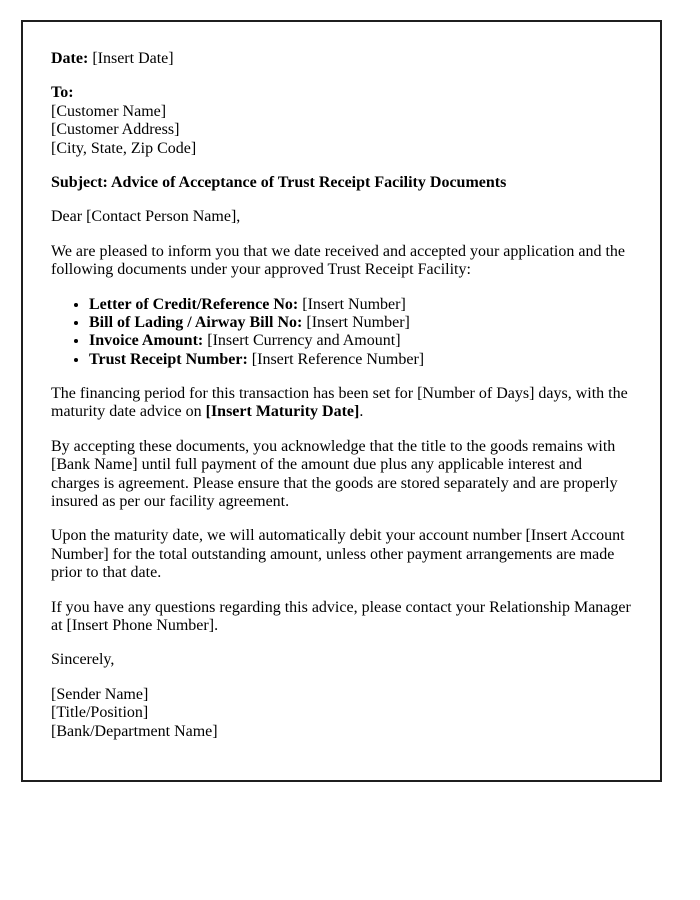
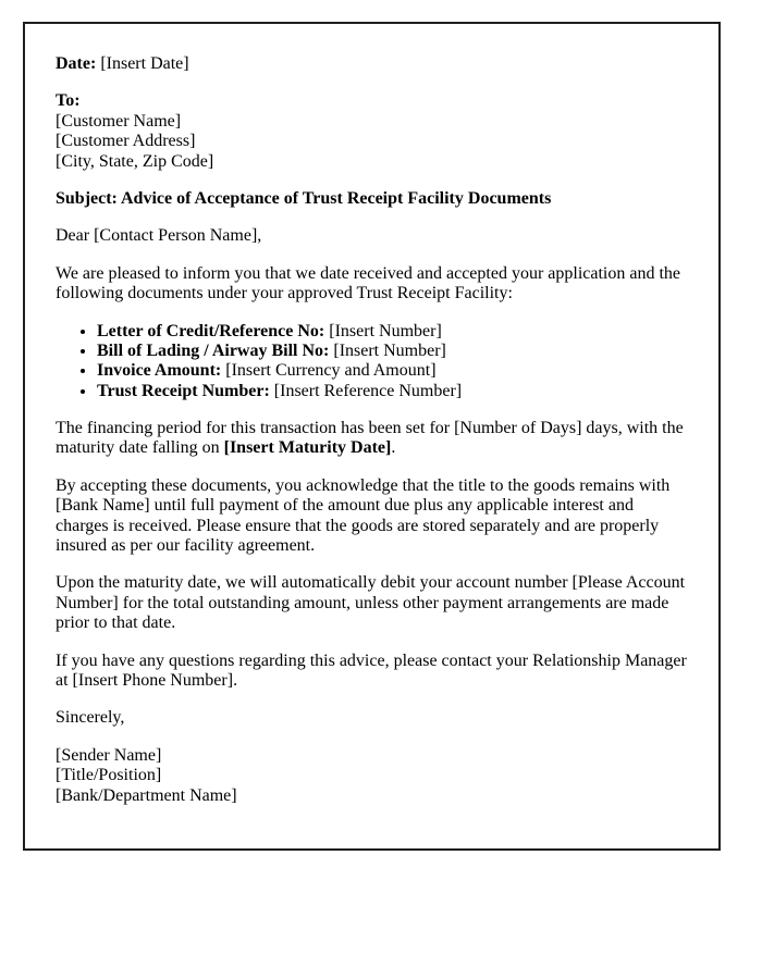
  Date: [Insert Date]
  To:
  [Customer Name]
  [Customer Address]
  [City, State, Zip Code]
  Subject: Advice of Acceptance of Trust Receipt Facility Documents
  Dear [Contact Person Name],
  We are pleased to inform you that we date received and accepted your application and the following documents under your approved Trust Receipt Facility:
  Letter of Credit/Reference No: [Insert Number]
  Bill of Lading / Airway Bill No: [Insert Number]
  Invoice Amount: [Insert Currency and Amount]
  Trust Receipt Number: [Insert Reference Number]
- The financing period for this transaction has been set for [Number of Days] days, with the maturity date advice on [Insert Maturity Date].
+ The financing period for this transaction has been set for [Number of Days] days, with the maturity date falling on [Insert Maturity Date].
- By accepting these documents, you acknowledge that the title to the goods remains with [Bank Name] until full payment of the amount due plus any applicable interest and charges is agreement. Please ensure that the goods are stored separately and are properly insured as per our facility agreement.
+ By accepting these documents, you acknowledge that the title to the goods remains with [Bank Name] until full payment of the amount due plus any applicable interest and charges is received. Please ensure that the goods are stored separately and are properly insured as per our facility agreement.
- Upon the maturity date, we will automatically debit your account number [Insert Account Number] for the total outstanding amount, unless other payment arrangements are made prior to that date.
+ Upon the maturity date, we will automatically debit your account number [Please Account Number] for the total outstanding amount, unless other payment arrangements are made prior to that date.
  If you have any questions regarding this advice, please contact your Relationship Manager at [Insert Phone Number].
  Sincerely,
  [Sender Name]
  [Title/Position]
  [Bank/Department Name]
